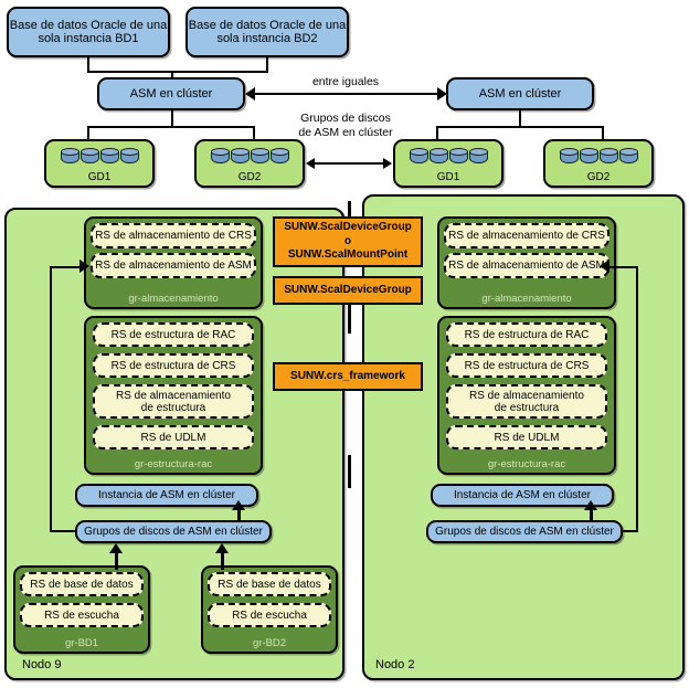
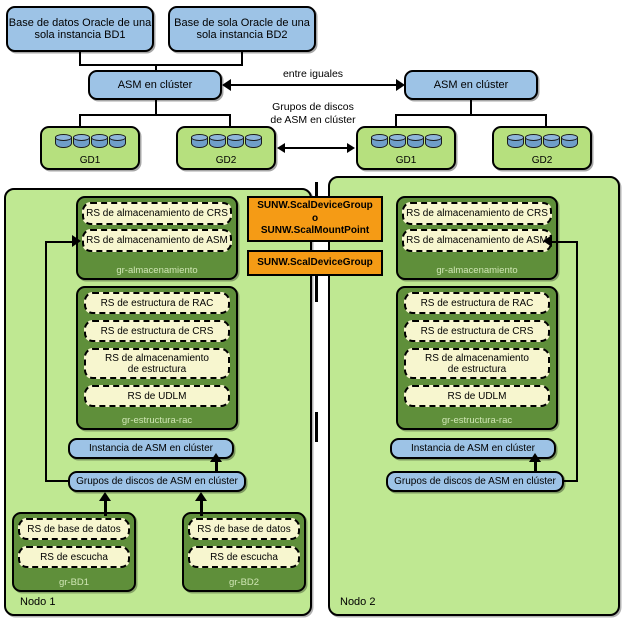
  Base de datos Oracle de una sola instancia BD1
- Base de datos Oracle de una sola instancia BD2
+ Base de sola Oracle de una sola instancia BD2
  ASM en clúster
  ASM en clúster
  entre iguales
  Grupos de discos
  de ASM en clúster
  GD1
  GD2
  GD1
  GD2
- Nodo 9
+ Nodo 1
  Nodo 2
  gr-almacenamiento
  RS de almacenamiento de CRS
  RS de almacenamiento de ASM
  gr-estructura-rac
  RS de estructura de RAC
  RS de estructura de CRS
  RS de almacenamiento
  de estructura
  RS de UDLM
  Instancia de ASM en clúster
  Grupos de discos de ASM en clúster
  gr-BD1
  RS de base de datos
  RS de escucha
  gr-BD2
  RS de base de datos
  RS de escucha
  gr-almacenamiento
  RS de almacenamiento de CRS
  RS de almacenamiento de ASM
  gr-estructura-rac
  RS de estructura de RAC
  RS de estructura de CRS
  RS de almacenamiento
  de estructura
  RS de UDLM
  Instancia de ASM en clúster
  Grupos de discos de ASM en clúster
  SUNW.ScalDeviceGroup
  o
  SUNW.ScalMountPoint
  SUNW.ScalDeviceGroup
- SUNW.crs_framework
